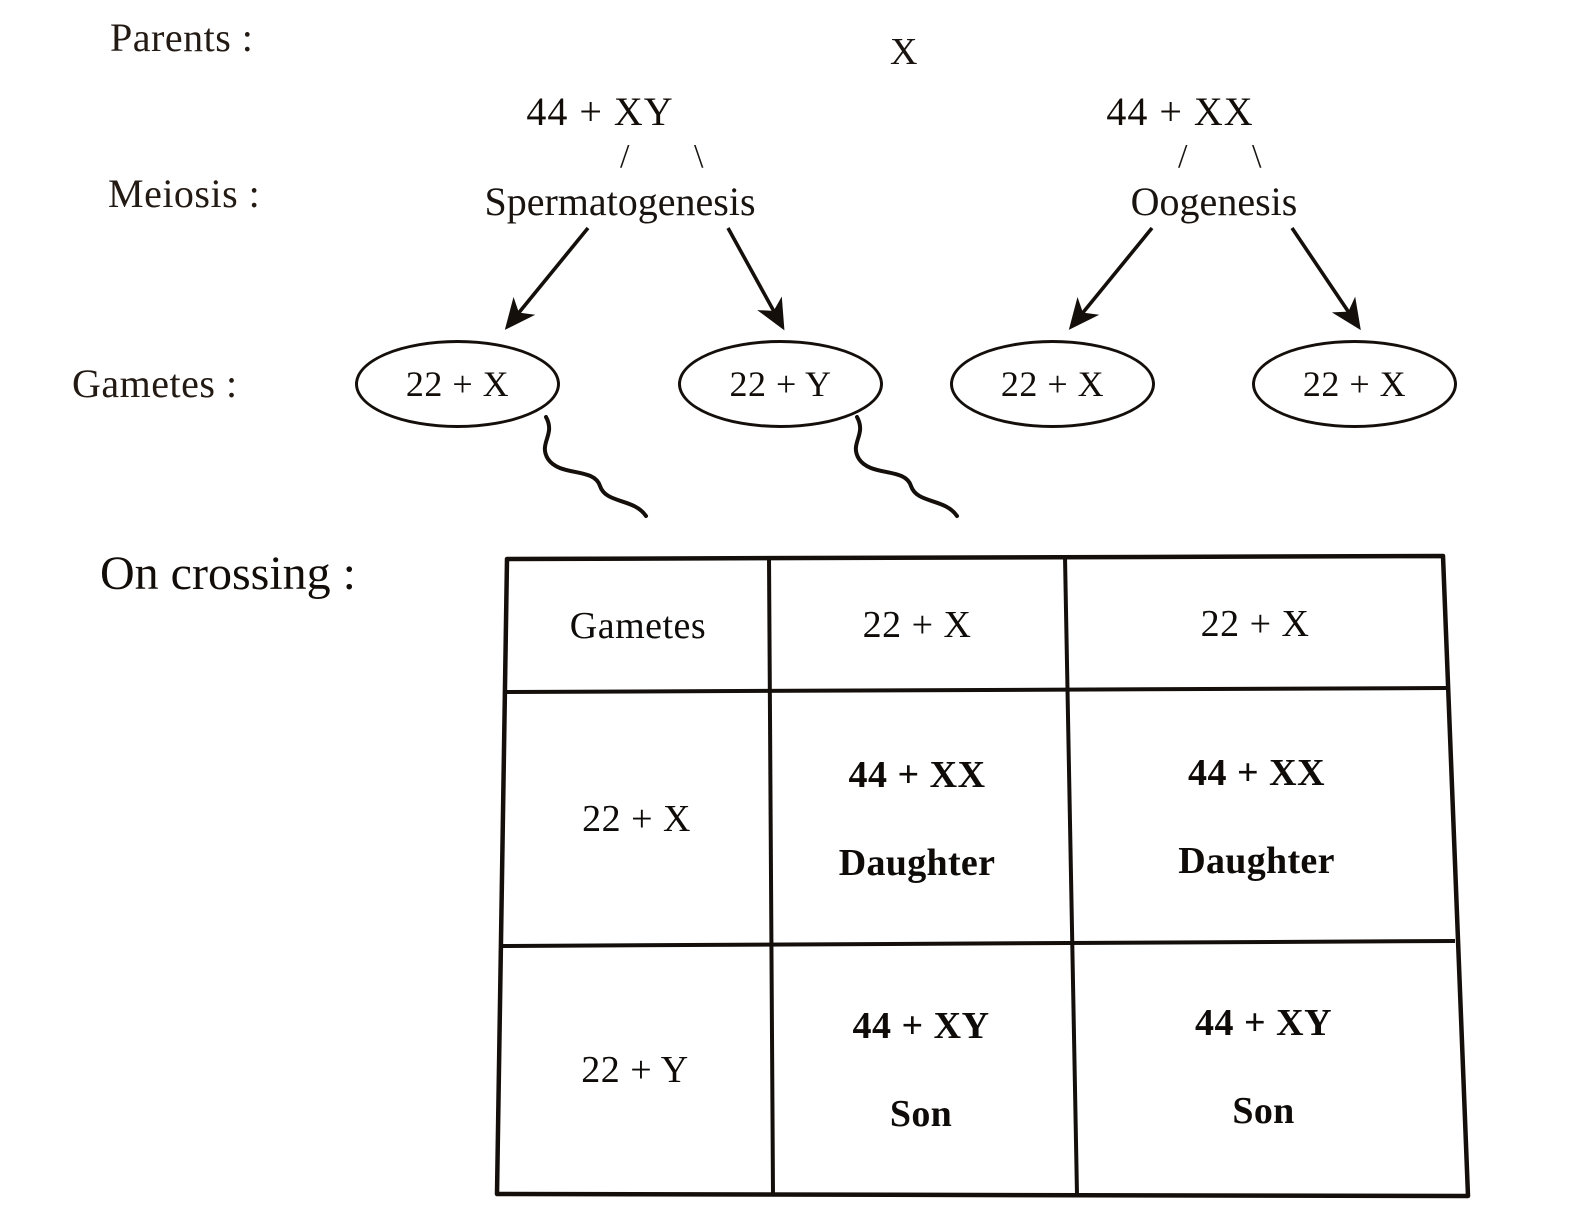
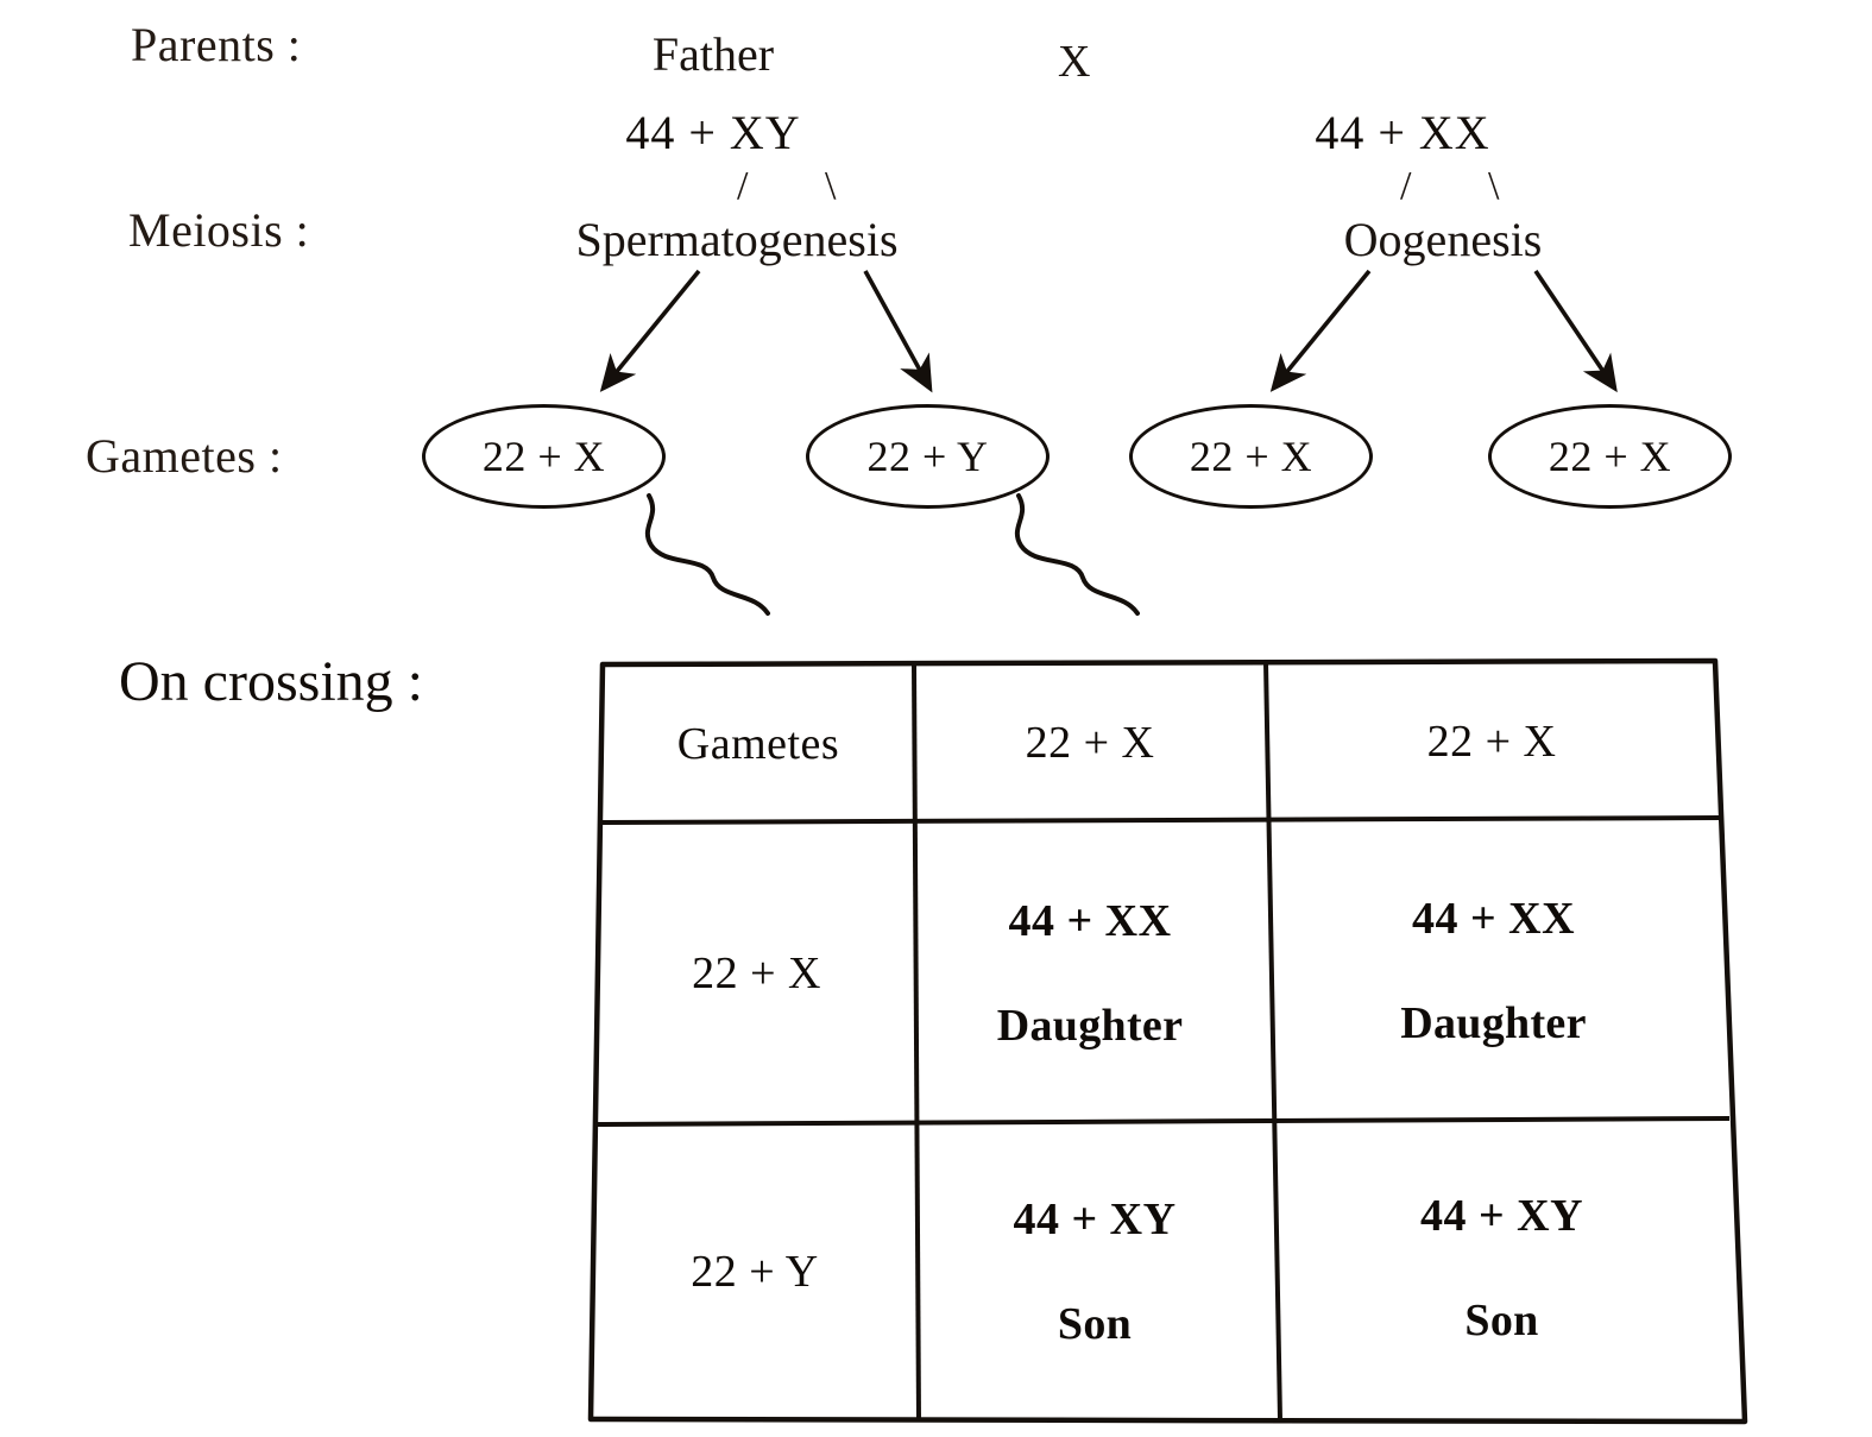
  Parents :
  Meiosis :
  Gametes :
+ Father
  44 + XY
  /
  \
  Spermatogenesis
  X
  44 + XX
  /
  \
  Oogenesis
  22 + X
  22 + Y
  22 + X
  22 + X
  On crossing :
  Gametes
  22 + X
  22 + X
  22 + X
  44 + XX
  Daughter
  44 + XX
  Daughter
  22 + Y
  44 + XY
  Son
  44 + XY
  Son
